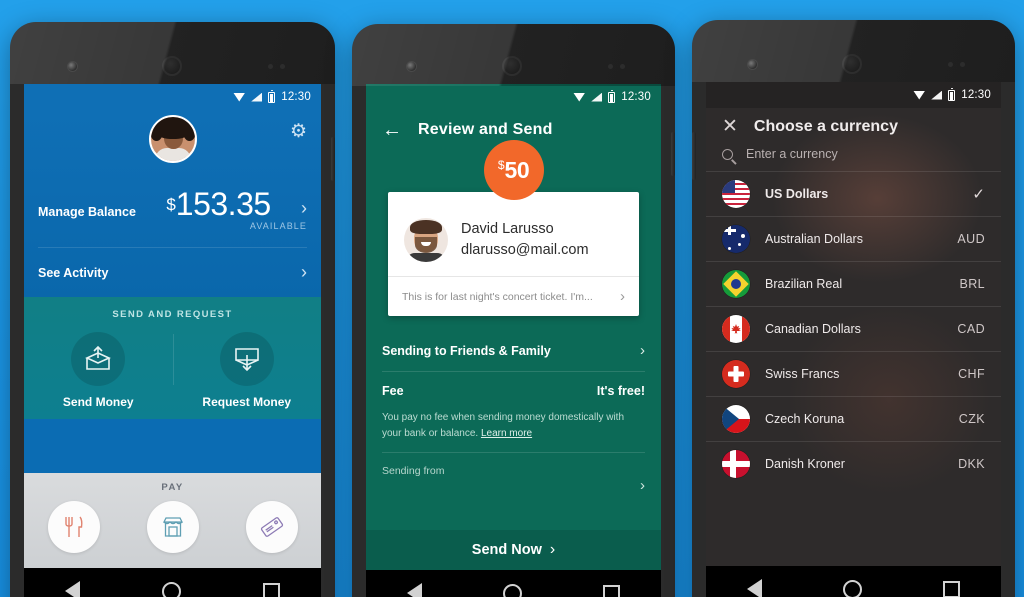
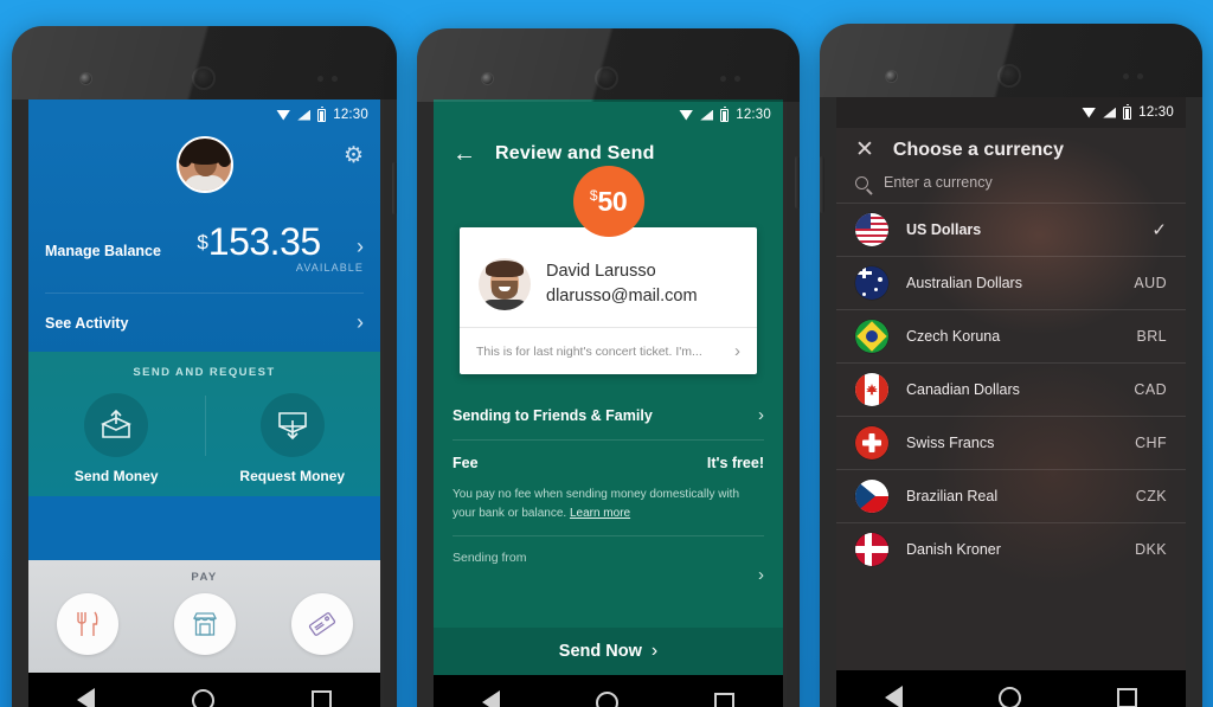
  12:30
  ⚙
  Manage Balance
  $
  153.35
  ›
  AVAILABLE
  See Activity
  ›
  SEND AND REQUEST
  Send Money
  Request Money
  PAY
  12:30
  ←
  Review and Send
  $
  50
  David Larusso
  dlarusso@mail.com
  This is for last night's concert ticket. I'm...
  ›
  Sending to Friends & Family
  ›
  Fee
  It's free!
  You pay no fee when sending money domestically with your bank or balance. Learn more
  Sending from
  ›
  Send Now
  ›
  12:30
  ✕
  Choose a currency
  Enter a currency
  US Dollars
  ✓
  Australian Dollars
  AUD
- Brazilian Real
+ Czech Koruna
  BRL
  Canadian Dollars
  CAD
  Swiss Francs
  CHF
- Czech Koruna
+ Brazilian Real
  CZK
  Danish Kroner
  DKK
